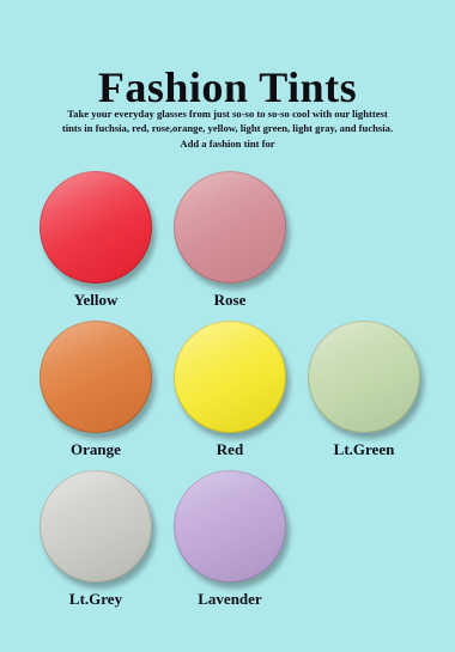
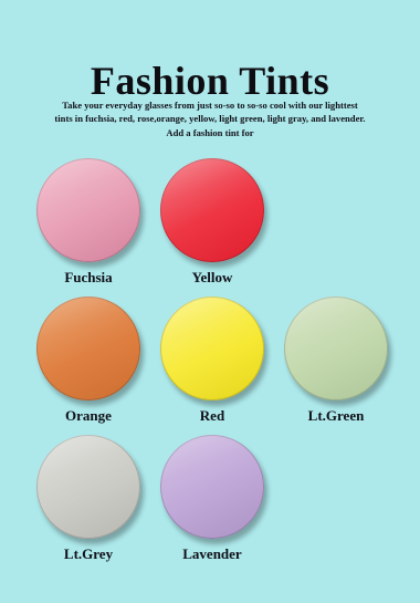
  Fashion Tints
- Take your everyday glasses from just so-so to so-so cool with our lighttest tints in fuchsia, red, rose,orange, yellow, light green, light gray, and fuchsia. Add a fashion tint for
+ Take your everyday glasses from just so-so to so-so cool with our lighttest tints in fuchsia, red, rose,orange, yellow, light green, light gray, and lavender. Add a fashion tint for
+ Fuchsia
  Yellow
- Rose
  Orange
  Red
  Lt.Green
  Lt.Grey
  Lavender
